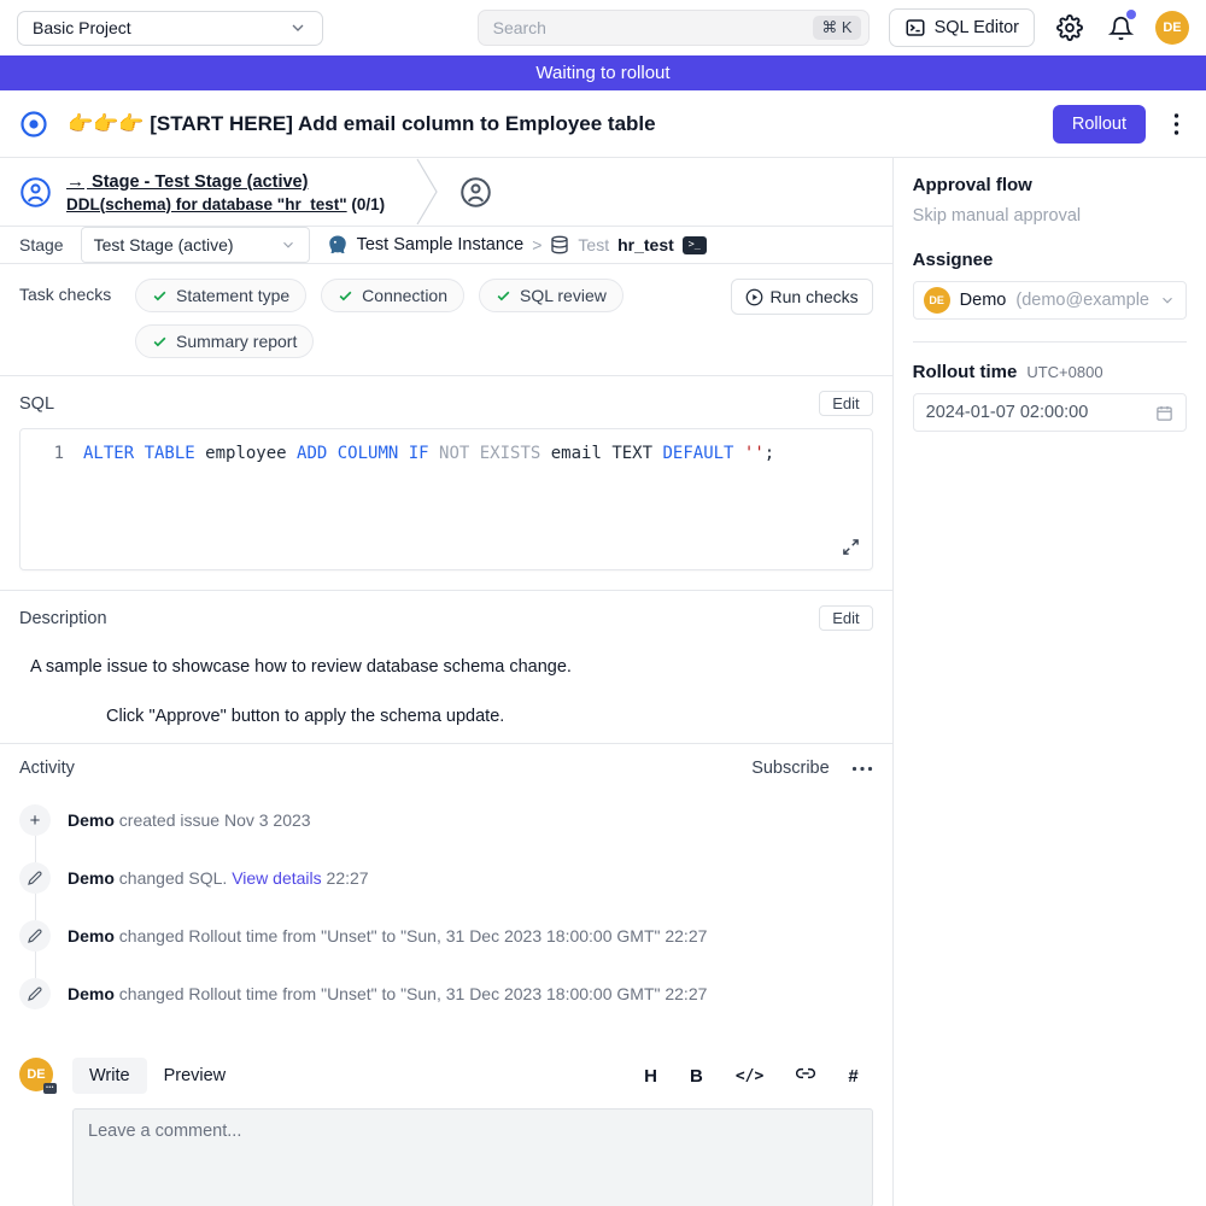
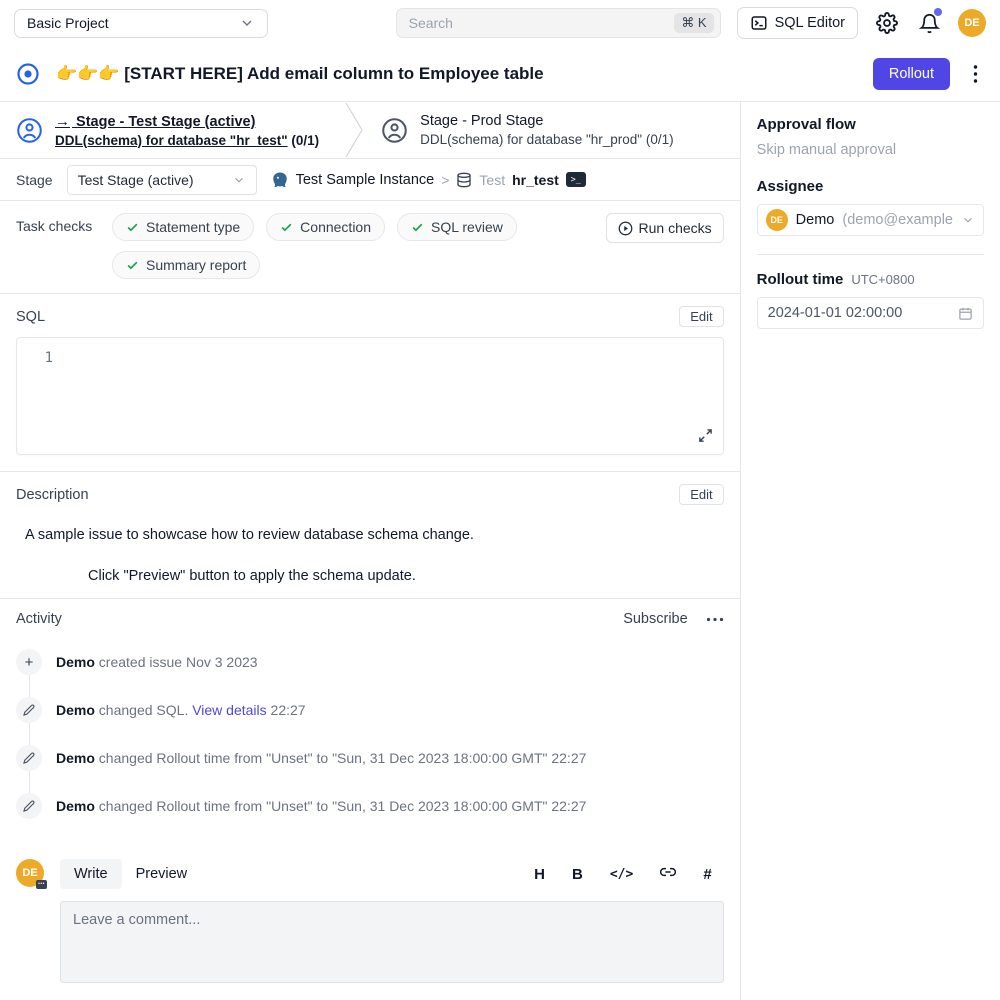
  Basic Project
  Search
  ⌘ K
  SQL Editor
  DE
- Waiting to rollout
  👉👉👉 [START HERE] Add email column to Employee table
  Rollout
  → Stage - Test Stage (active)
  DDL(schema) for database "hr_test" (0/1)
+ Stage - Prod Stage
+ DDL(schema) for database "hr_prod" (0/1)
  Stage
  Test Stage (active)
  Test Sample Instance
  >
  Test
  hr_test
  >_
  Task checks
  Statement type
  Connection
  SQL review
  Summary report
  Run checks
  SQL
  Edit
  1
- ALTER TABLE employee ADD COLUMN IF NOT EXISTS email TEXT DEFAULT '';
  Description
  Edit
  A sample issue to showcase how to review database schema change.
- Click "Approve" button to apply the schema update.
+ Click "Preview" button to apply the schema update.
  Activity
  Subscribe
  +
  Demo created issue Nov 3 2023
  Demo changed SQL. View details 22:27
  Demo changed Rollout time from "Unset" to "Sun, 31 Dec 2023 18:00:00 GMT" 22:27
  Demo changed Rollout time from "Unset" to "Sun, 31 Dec 2023 18:00:00 GMT" 22:27
  DE
  Write
  Preview
  H
  B
  </>
  #
  Leave a comment...
  Approval flow
  Skip manual approval
  Assignee
  DE
  Demo
  (demo@example
  Rollout time
  UTC+0800
- 2024-01-07 02:00:00
+ 2024-01-01 02:00:00
